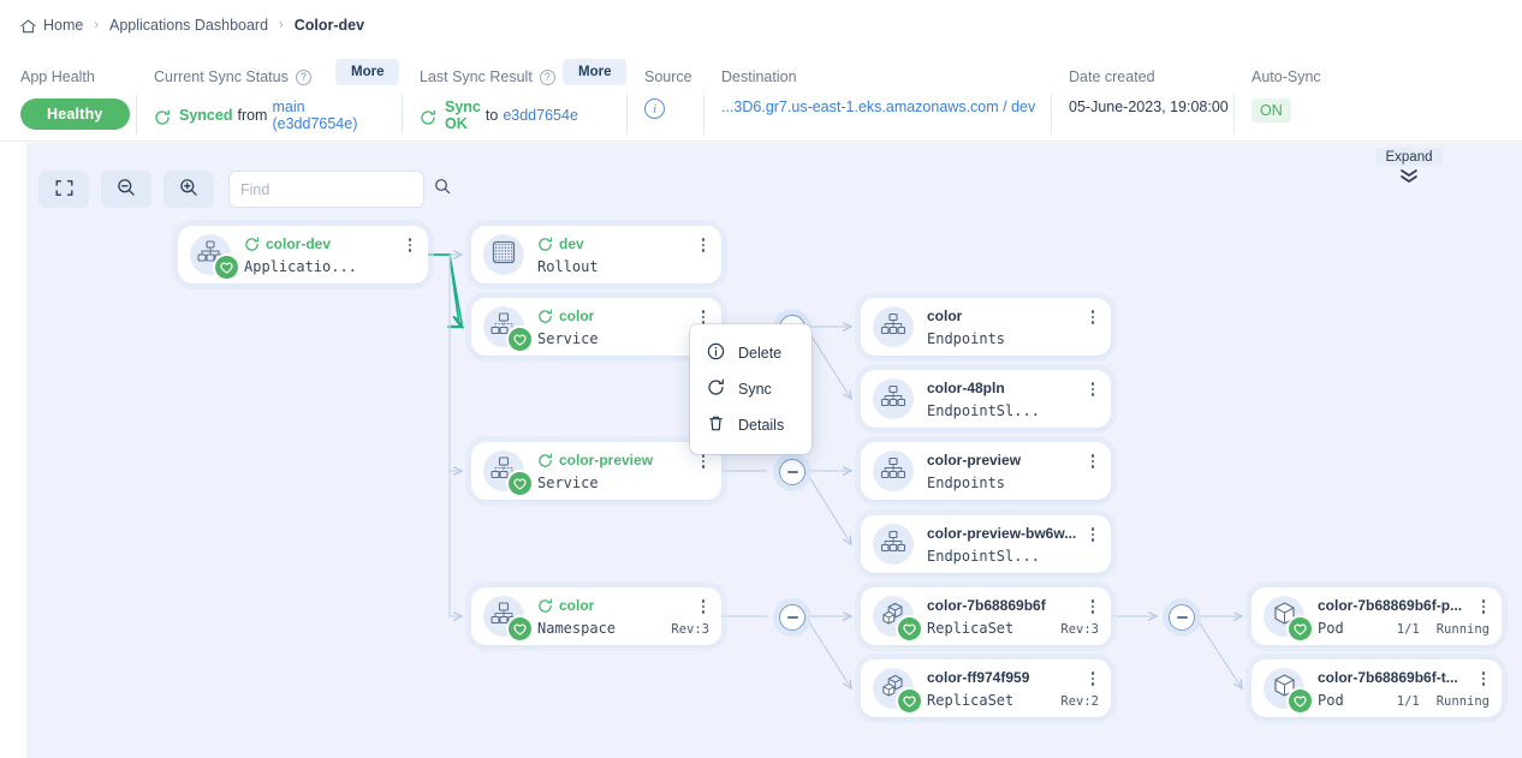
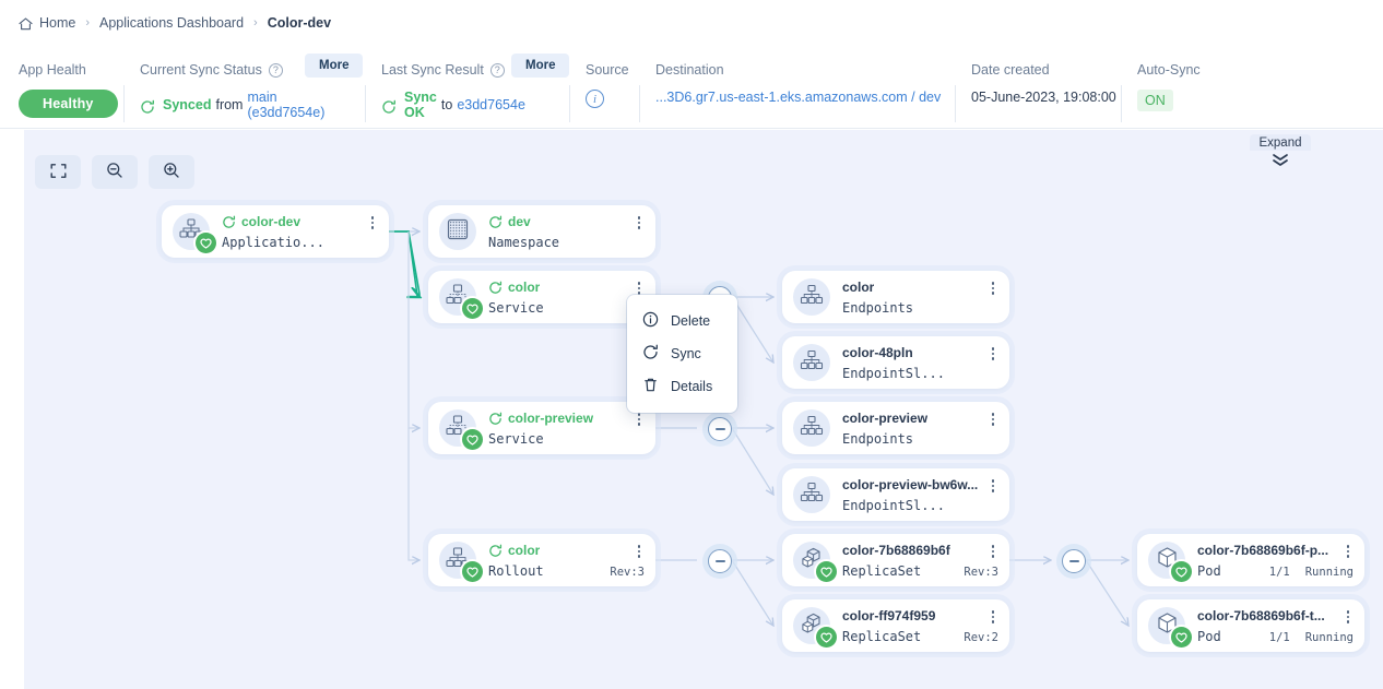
  Home
  ›
  Applications Dashboard
  ›
  Color-dev
  App Health
  Healthy
  Current Sync Status
  ?
  More
  Synced
  from
  main (e3dd7654e)
  Last Sync Result
  ?
  More
  Sync OK
  to
  e3dd7654e
  Source
  i
  Destination
  ...3D6.gr7.us-east-1.eks.amazonaws.com / dev
  Date created
  05-June-2023, 19:08:00
  Auto-Sync
  ON
- Find
  Expand
  color-dev
  Applicatio...
  dev
- Rollout
+ Namespace
  color
  Service
  color-preview
  Service
  color
- Namespace
+ Rollout
  Rev:3
  color
  Endpoints
  color-48pln
  EndpointSl...
  color-preview
  Endpoints
  color-preview-bw6w...
  EndpointSl...
  color-7b68869b6f
  ReplicaSet
  Rev:3
  color-ff974f959
  ReplicaSet
  Rev:2
  color-7b68869b6f-p...
  Pod
  1/1 Running
  color-7b68869b6f-t...
  Pod
  1/1 Running
  Delete
  Sync
  Details
